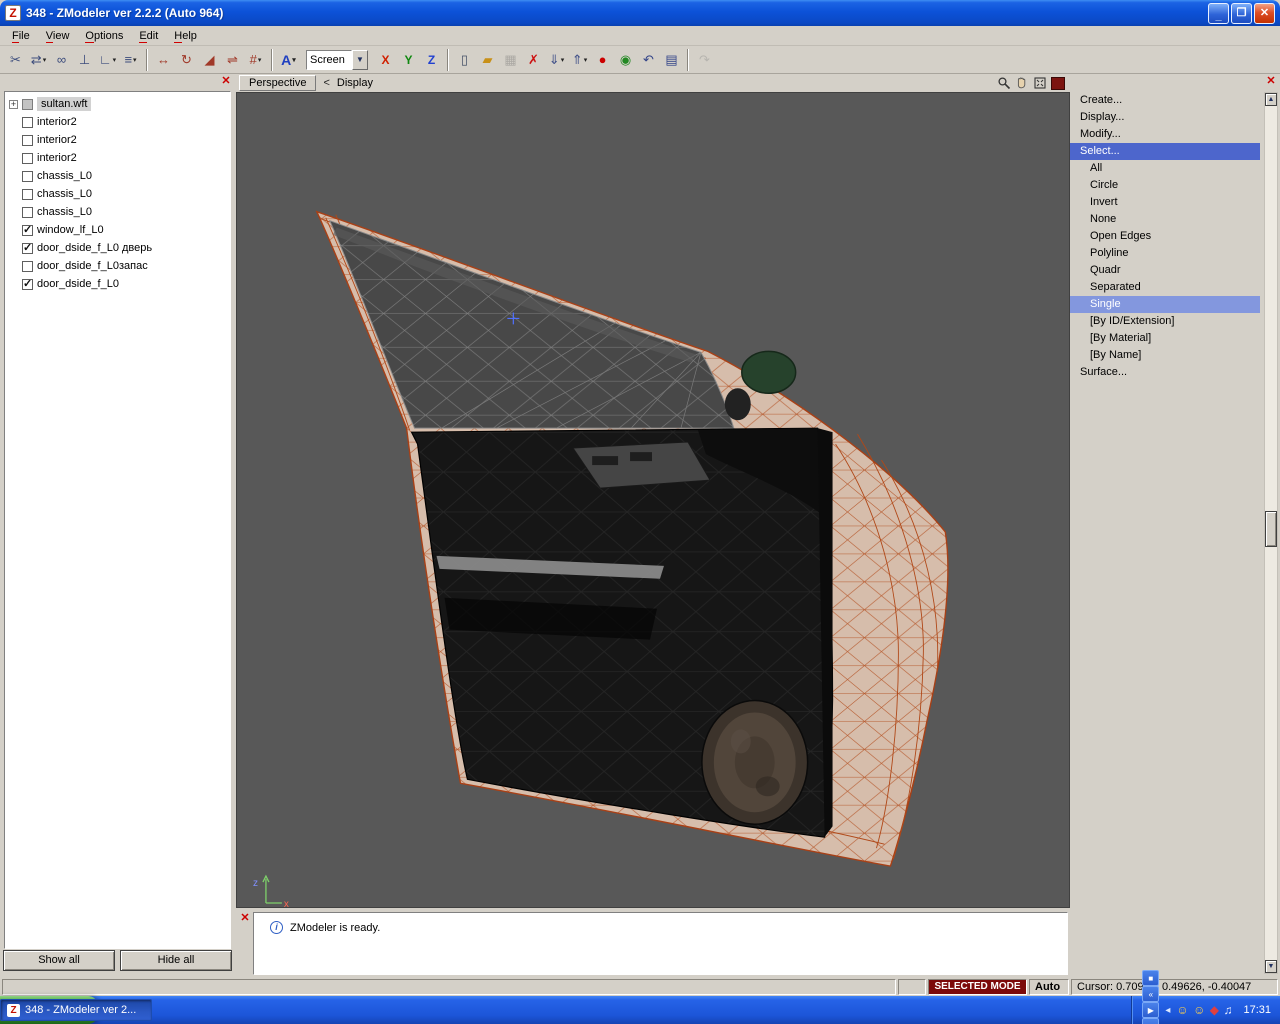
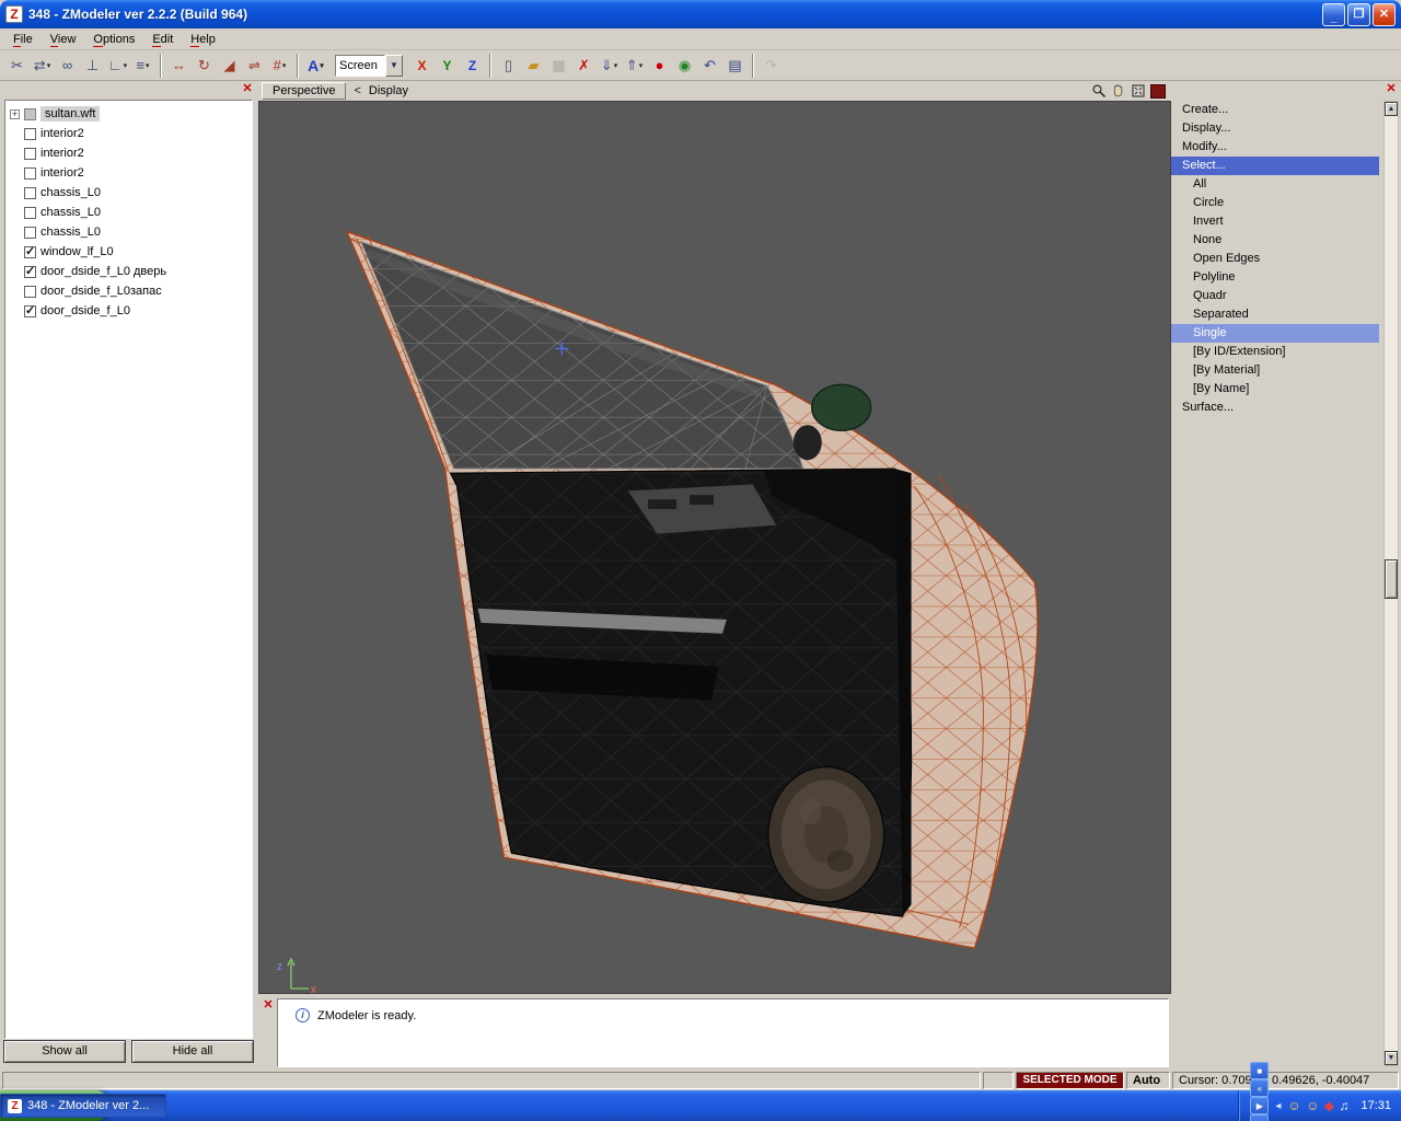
  Z
- 348 - ZModeler ver 2.2.2 (Auto 964)
+ 348 - ZModeler ver 2.2.2 (Build 964)
  _
  ❐
  ✕
  File
  View
  Options
  Edit
  Help
  ✂
  ⇄
  ∞
  ⊥
  ∟
  ≡
  ↔
  ↻
  ◢
  ⇌
  #
  A
  Screen
  X
  Y
  Z
  ▯
  ▰
  ▦
  ✗
  ⇓
  ⇑
  ●
  ◉
  ↶
  ▤
  ↷
  ✕
  sultan.wft
  interior2
  interior2
  interior2
  chassis_L0
  chassis_L0
  chassis_L0
  window_lf_L0
  door_dside_f_L0 дверь
  door_dside_f_L0запас
  door_dside_f_L0
  Show all
  Hide all
  Perspective
  <
  Display
  z
  x
  ✕
  ZModeler is ready.
  Create...
  Display...
  Modify...
  Select...
  All
  Circle
  Invert
  None
  Open Edges
  Polyline
  Quadr
  Separated
  Single
  [By ID/Extension]
  [By Material]
  [By Name]
  Surface...
  ✕
  SELECTED MODE
  Auto
  Cursor: 0.709 0.49626, -0.40047
  Z
  348 - ZModeler ver 2...
  ■
  «
  ▶
  ◂
  ☺ ☺ ◆ ♫
  17:31
